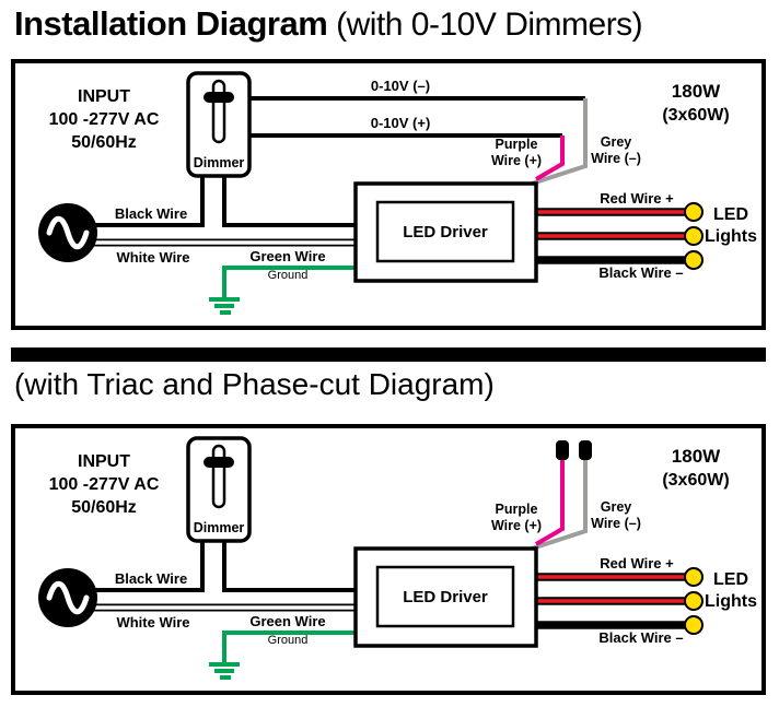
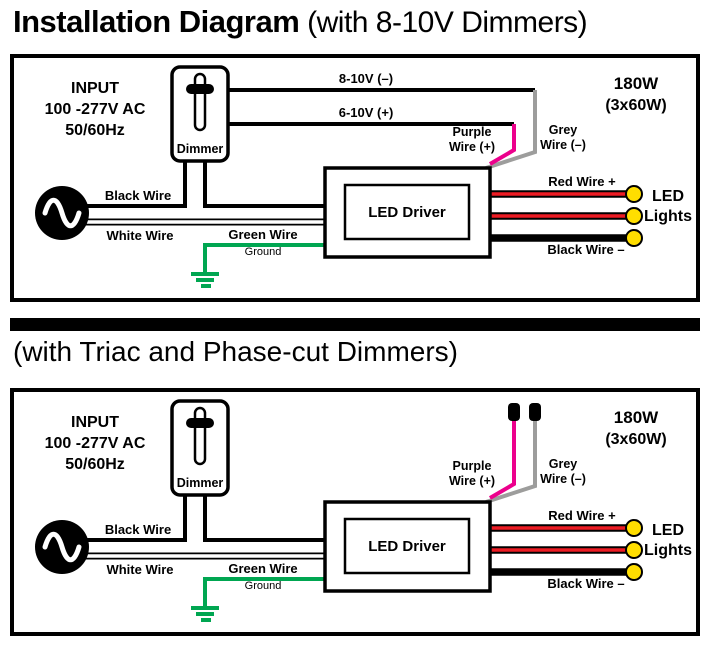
- Installation Diagram (with 0-10V Dimmers)
+ Installation Diagram (with 8-10V Dimmers)
  INPUT
  100 -277V AC
  50/60Hz
  180W
  (3x60W)
- 0-10V (–)
+ 8-10V (–)
- 0-10V (+)
+ 6-10V (+)
  Purple
  Wire (+)
  Grey
  Wire (–)
  Black Wire
  White Wire
  Green Wire
  Ground
  Dimmer
  LED Driver
  Red Wire +
  Black Wire –
  LED
  Lights
- (with Triac and Phase-cut Diagram)
+ (with Triac and Phase-cut Dimmers)
  INPUT
  100 -277V AC
  50/60Hz
  180W
  (3x60W)
  Purple
  Wire (+)
  Grey
  Wire (–)
  Black Wire
  White Wire
  Green Wire
  Ground
  Dimmer
  LED Driver
  Red Wire +
  Black Wire –
  LED
  Lights
